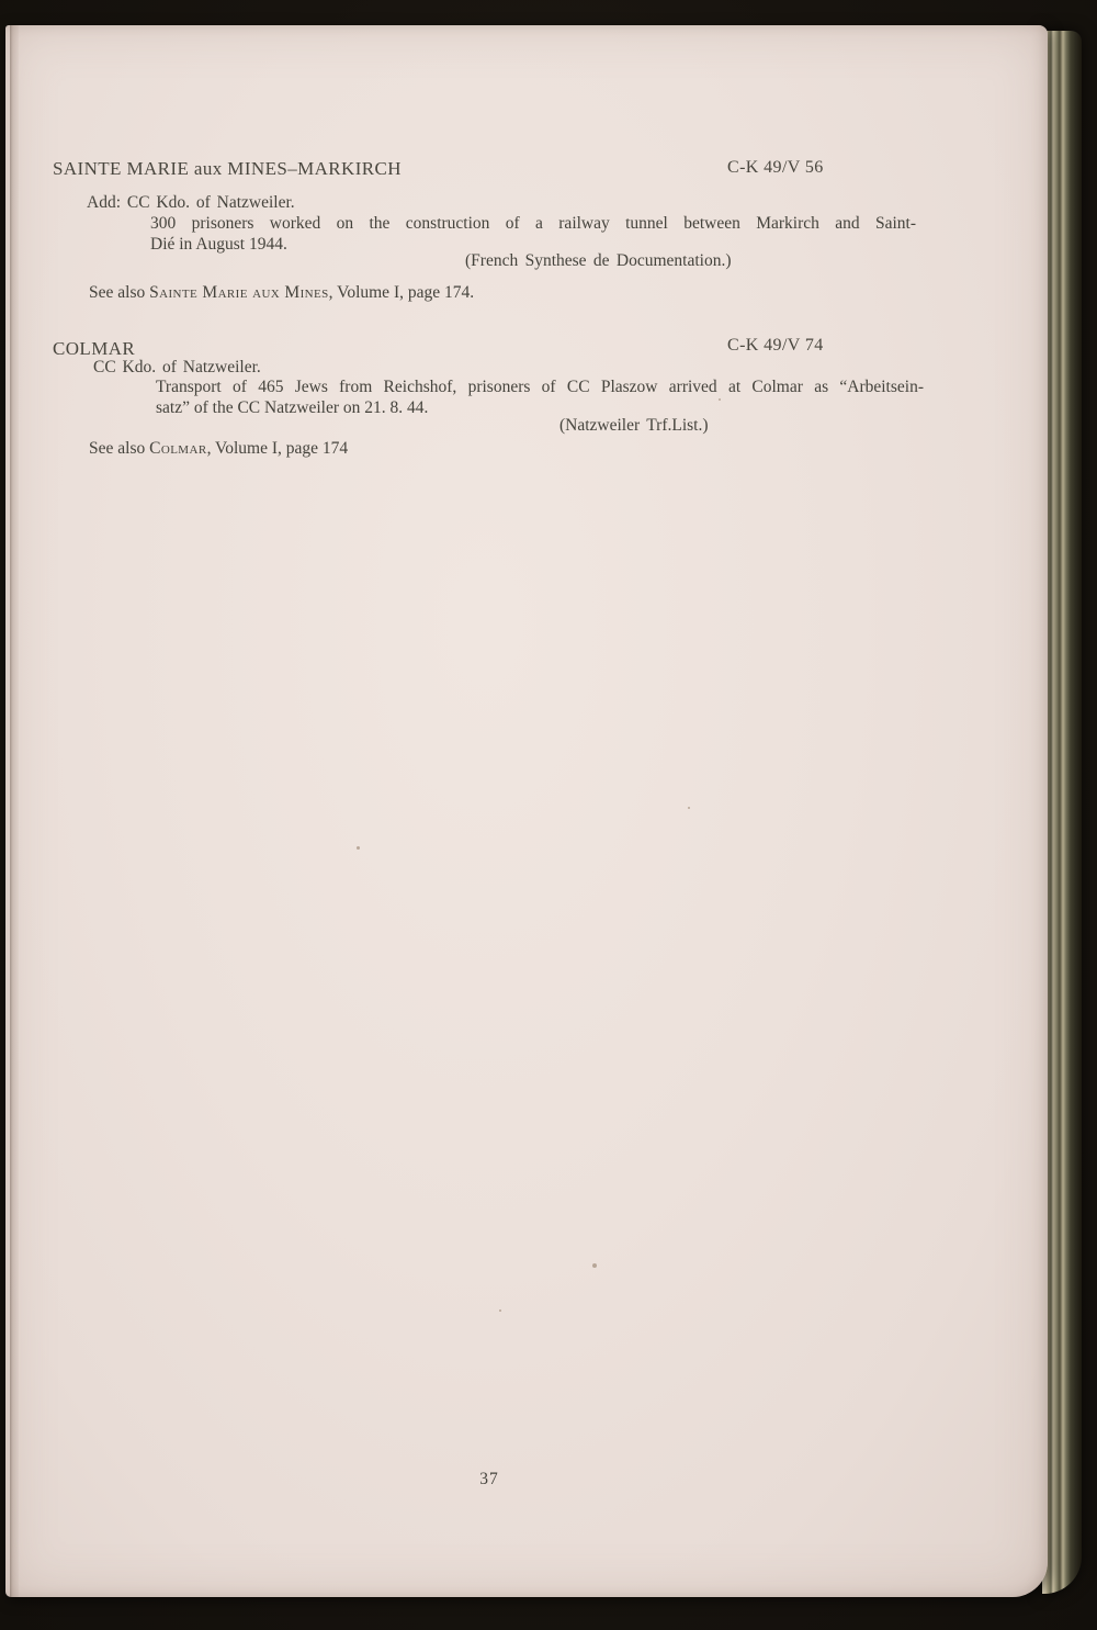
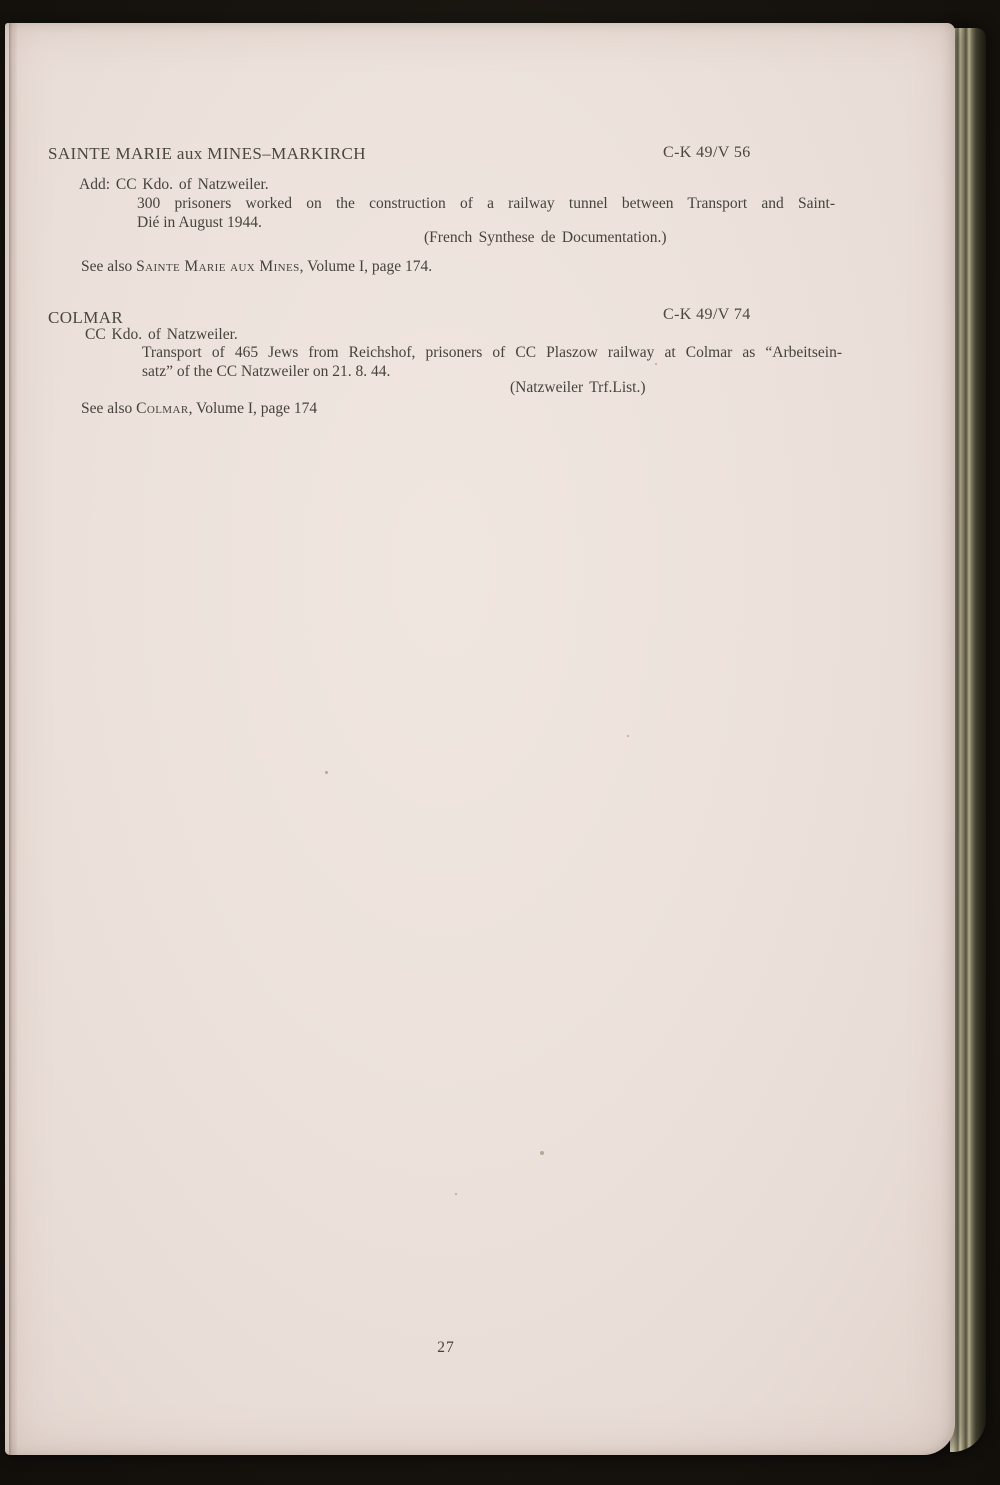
  SAINTE MARIE aux MINES–MARKIRCH
  C-K 49/V 56
  Add: CC Kdo. of Natzweiler.
- 300 prisoners worked on the construction of a railway tunnel between Markirch and Saint-
+ 300 prisoners worked on the construction of a railway tunnel between Transport and Saint-
  Dié in August 1944.
  (French Synthese de Documentation.)
  See also Sainte Marie aux Mines, Volume I, page 174.
  COLMAR
  C-K 49/V 74
  CC Kdo. of Natzweiler.
- Transport of 465 Jews from Reichshof, prisoners of CC Plaszow arrived at Colmar as “Arbeitsein-
+ Transport of 465 Jews from Reichshof, prisoners of CC Plaszow railway at Colmar as “Arbeitsein-
  satz” of the CC Natzweiler on 21. 8. 44.
  (Natzweiler Trf.List.)
  See also Colmar, Volume I, page 174
- 37
+ 27
